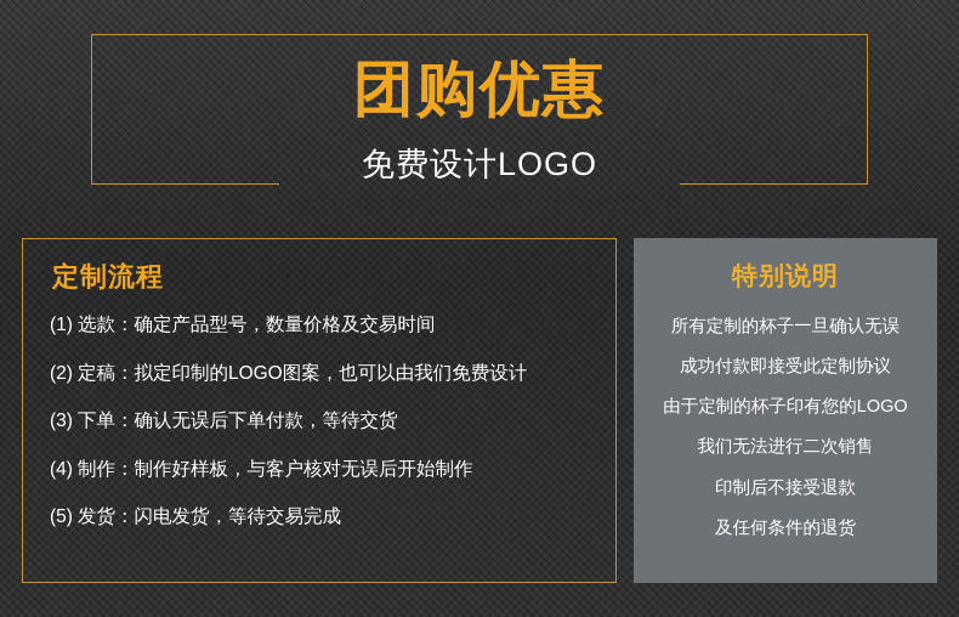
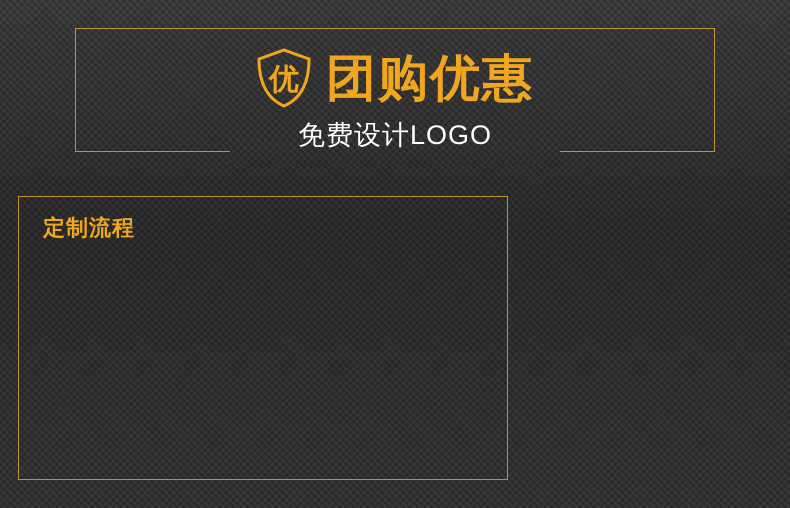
+ 优
  团购优惠
  免费设计LOGO
  定制流程
- (1)
- 选款：
- 确定产品型号，数量价格及交易时间
- (2)
- 定稿：
- 拟定印制的LOGO图案，也可以由我们免费设计
- (3)
- 下单：
- 确认无误后下单付款，等待交货
- (4)
- 制作：
- 制作好样板，与客户核对无误后开始制作
- (5)
- 发货：
- 闪电发货，等待交易完成
- 特别说明
- 所有定制的杯子一旦确认无误
- 成功付款即接受此定制协议
- 由于定制的杯子印有您的LOGO
- 我们无法进行二次销售
- 印制后不接受退款
- 及任何条件的退货
